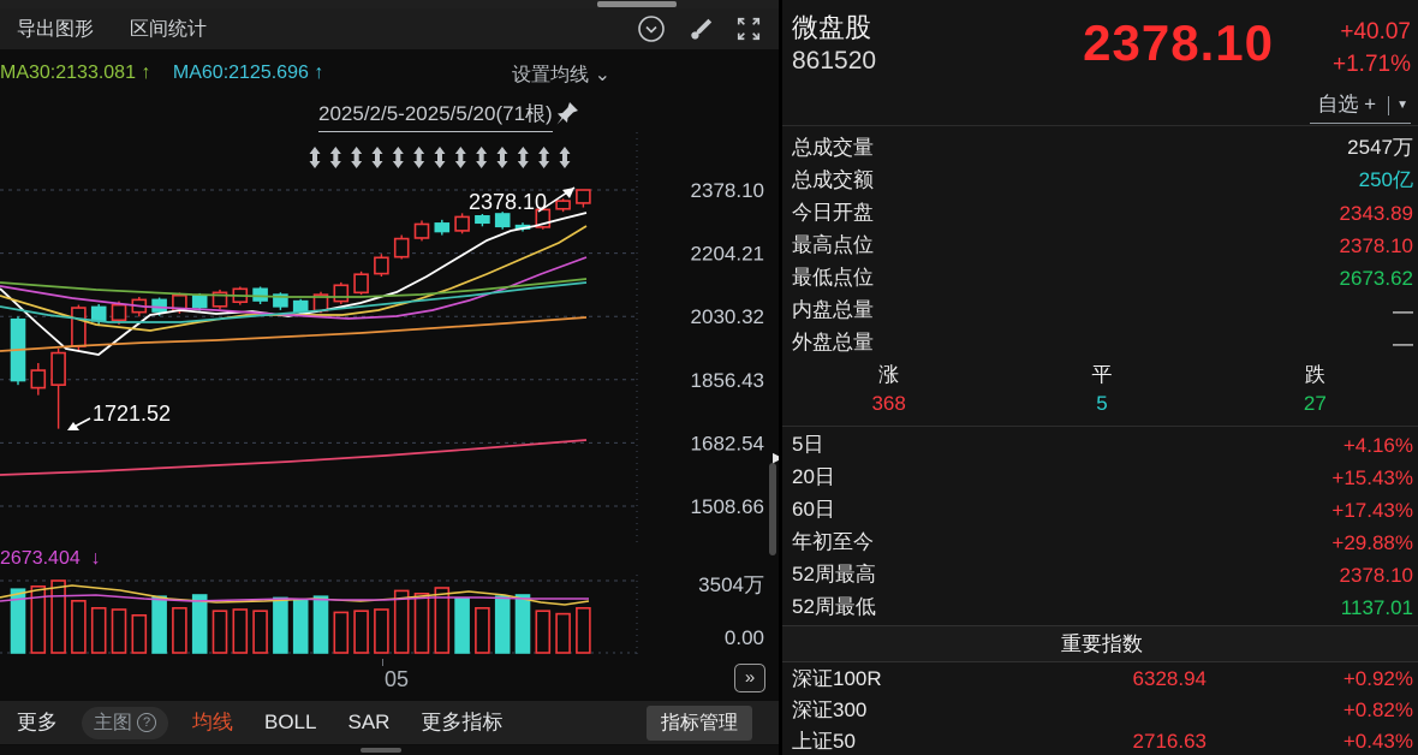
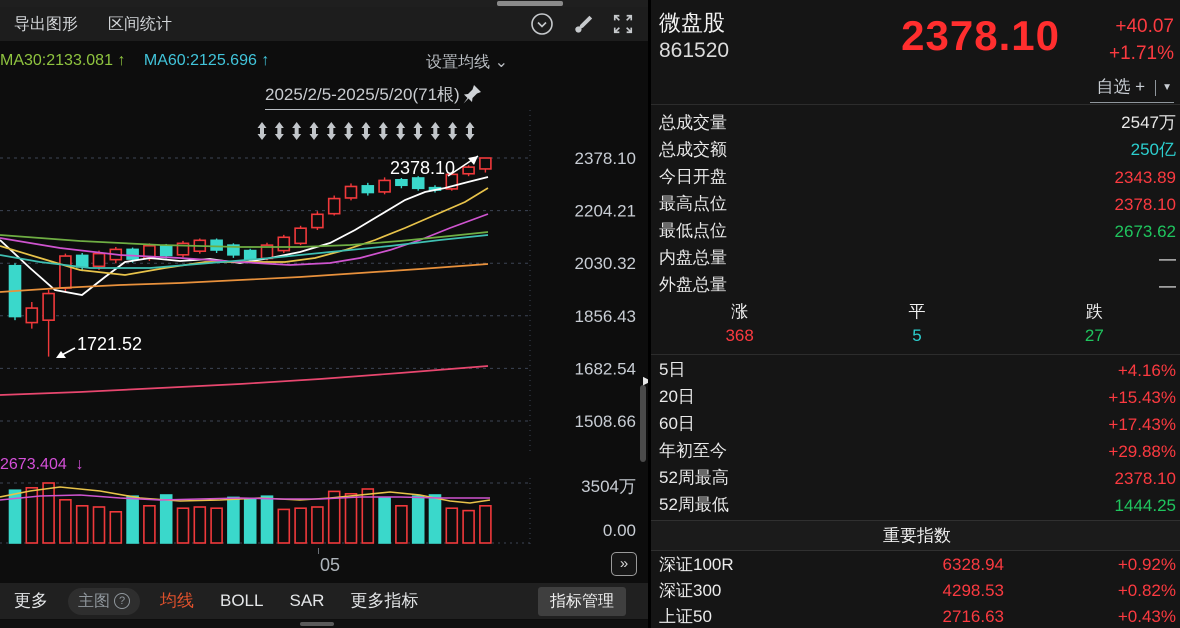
  导出图形
  区间统计
  MA30:2133.081 ↑ MA60:2125.696 ↑
  设置均线 ⌄
  2025/2/5-2025/5/20(71根)
  2378.10
  2204.21
  2030.32
  1856.43
  1682.54
  1508.66
  2378.10
  1721.52
  2673.404 ↓
  3504万
  0.00
  05
  »
  更多
  主图
  ?
  均线
  BOLL
  SAR
  更多指标
  指标管理
  微盘股
  861520
  2378.10
  +40.07
  +1.71%
  自选 +
  ▼
  总成交量
  2547万
  总成交额
  250亿
  今日开盘
  2343.89
  最高点位
  2378.10
  最低点位
  2673.62
  内盘总量
  —
  外盘总量
  —
  涨
  平
  跌
  368
  5
  27
  5日
  +4.16%
  20日
  +15.43%
  60日
  +17.43%
  年初至今
  +29.88%
  52周最高
  2378.10
  52周最低
- 1137.01
+ 1444.25
  重要指数
  深证100R
  6328.94
  +0.92%
  深证300
+ 4298.53
  +0.82%
  上证50
  2716.63
  +0.43%
